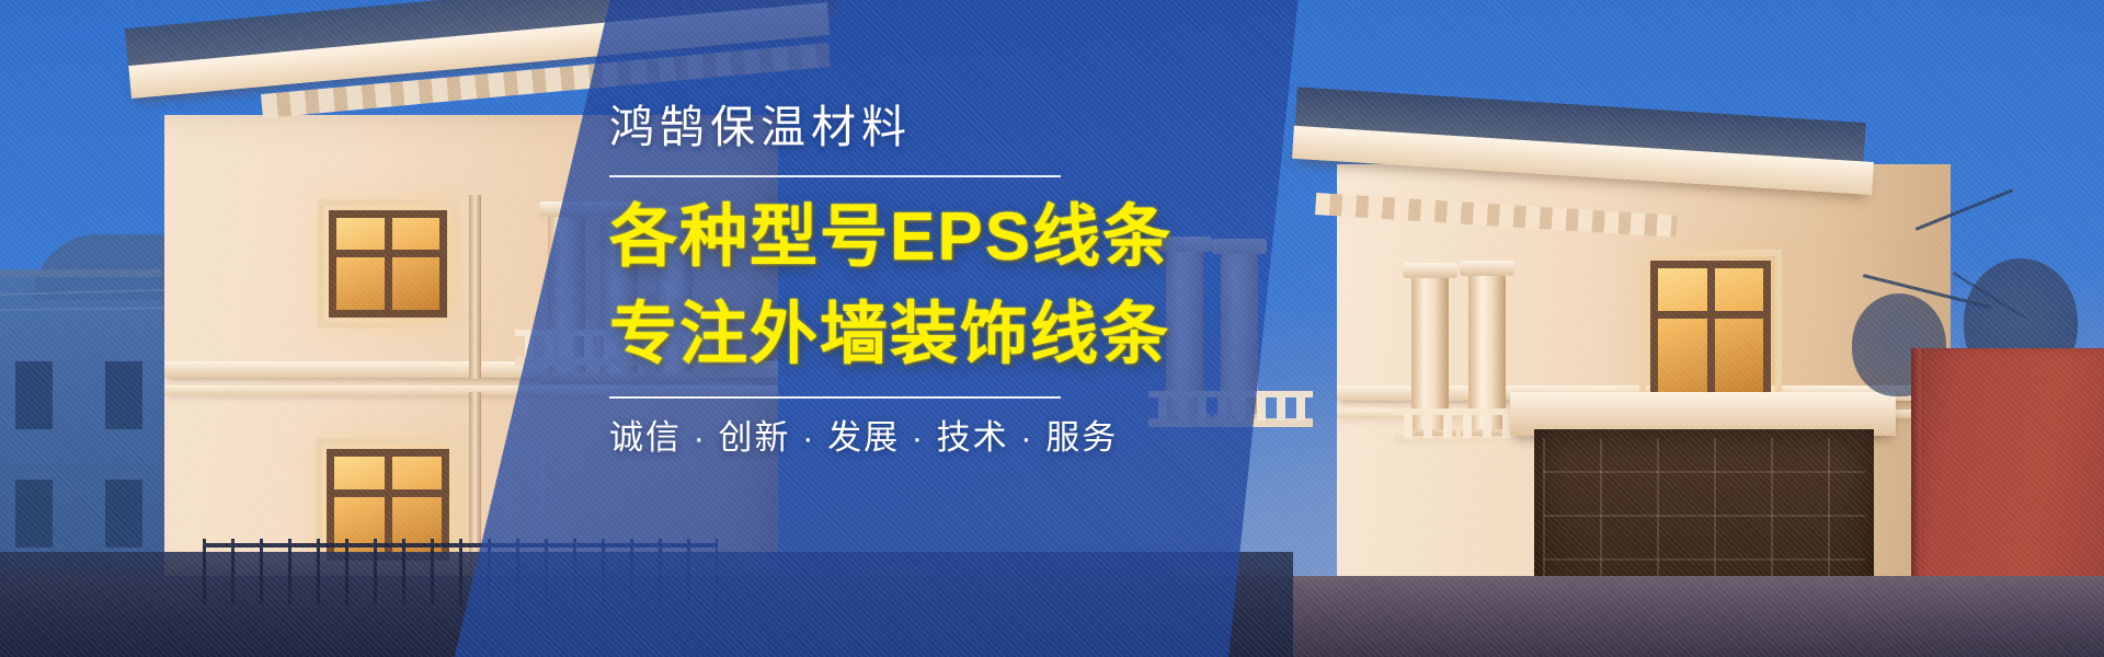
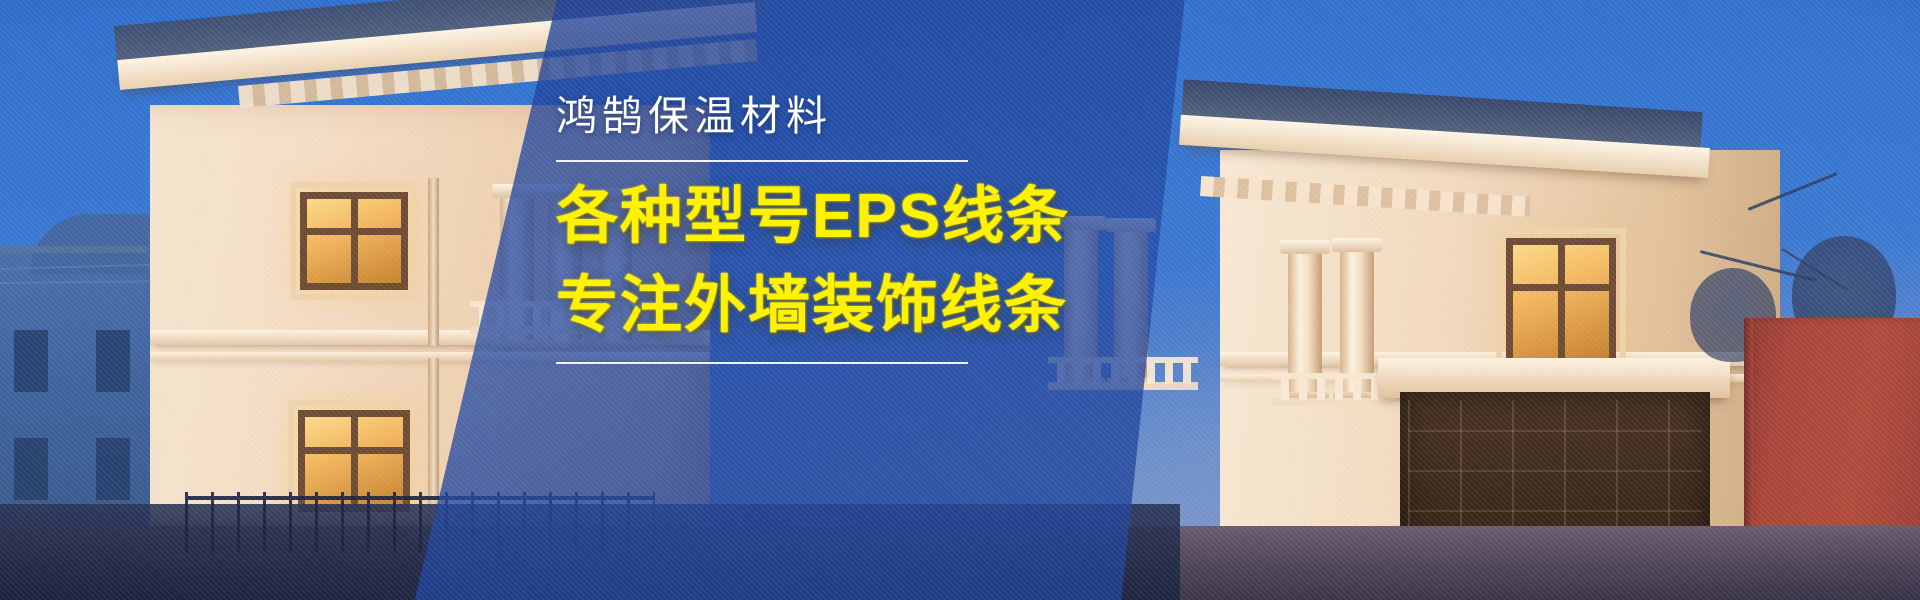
  鸿鹄保温材料
  各种型号EPS线条
  专注外墙装饰线条
- 诚信 · 创新 · 发展 · 技术 · 服务
